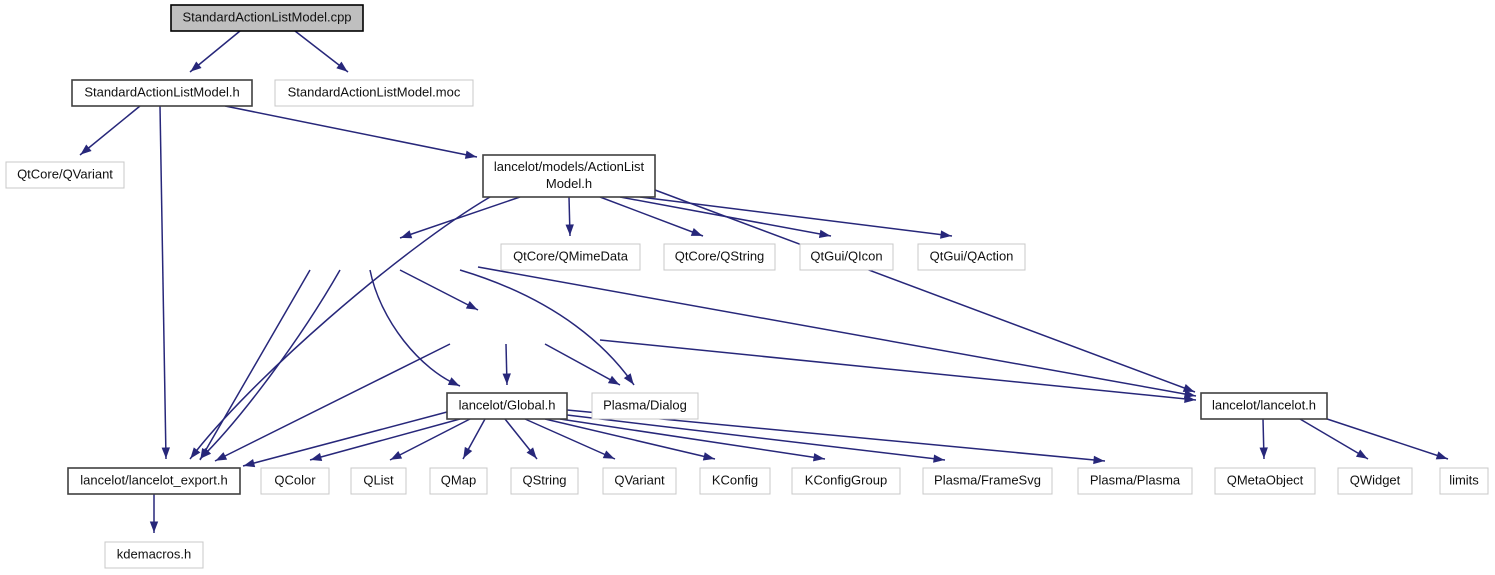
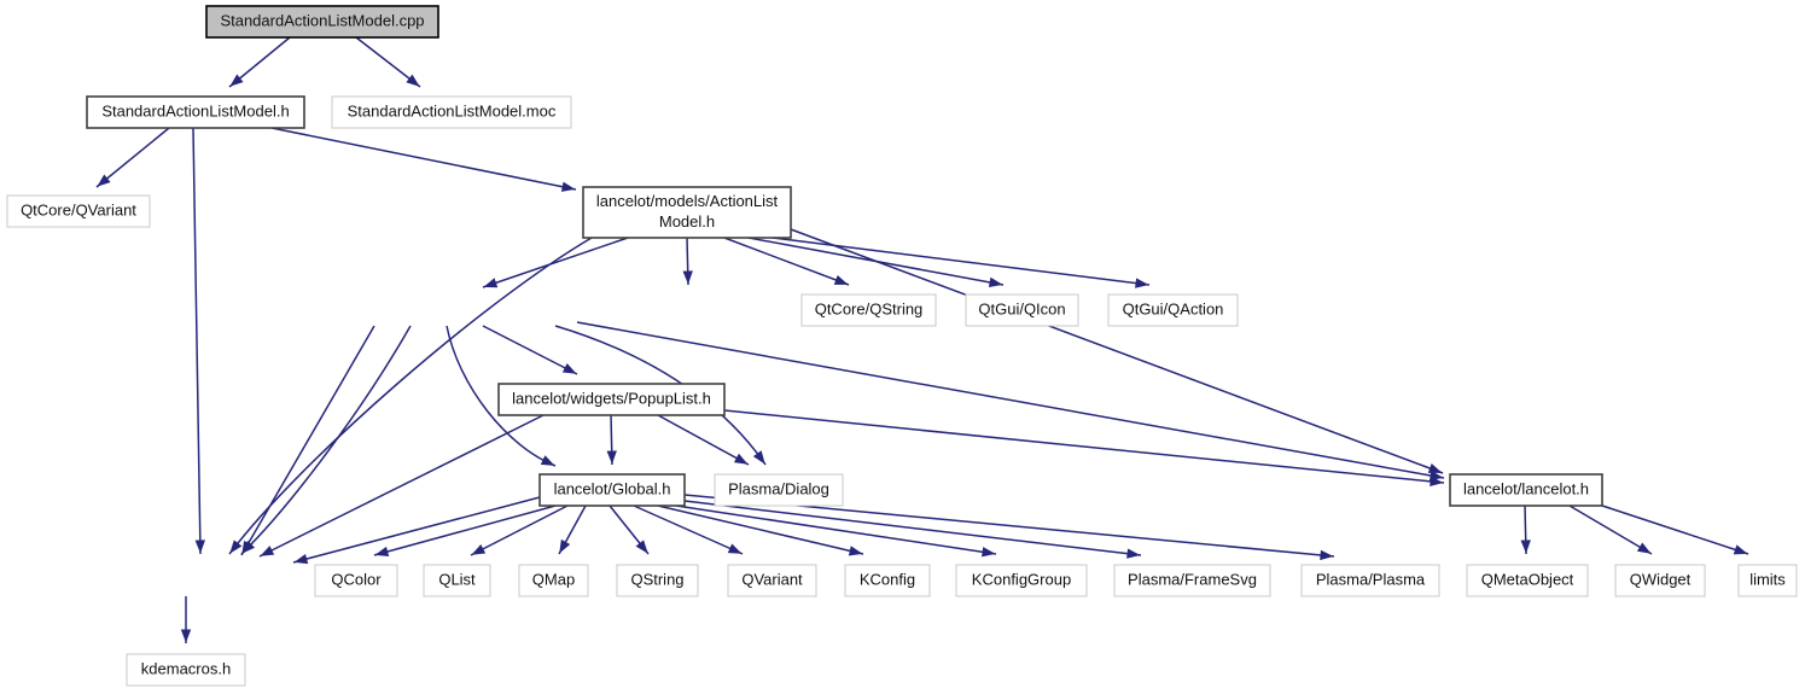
  StandardActionListModel.cpp
  StandardActionListModel.h
  StandardActionListModel.moc
  QtCore/QVariant
  lancelot/models/ActionList
  Model.h
- QtCore/QMimeData
  QtCore/QString
  QtGui/QIcon
  QtGui/QAction
+ lancelot/widgets/PopupList.h
  lancelot/Global.h
  Plasma/Dialog
  lancelot/lancelot.h
- lancelot/lancelot_export.h
  QColor
  QList
  QMap
  QString
  QVariant
  KConfig
  KConfigGroup
  Plasma/FrameSvg
  Plasma/Plasma
  QMetaObject
  QWidget
  limits
  kdemacros.h
